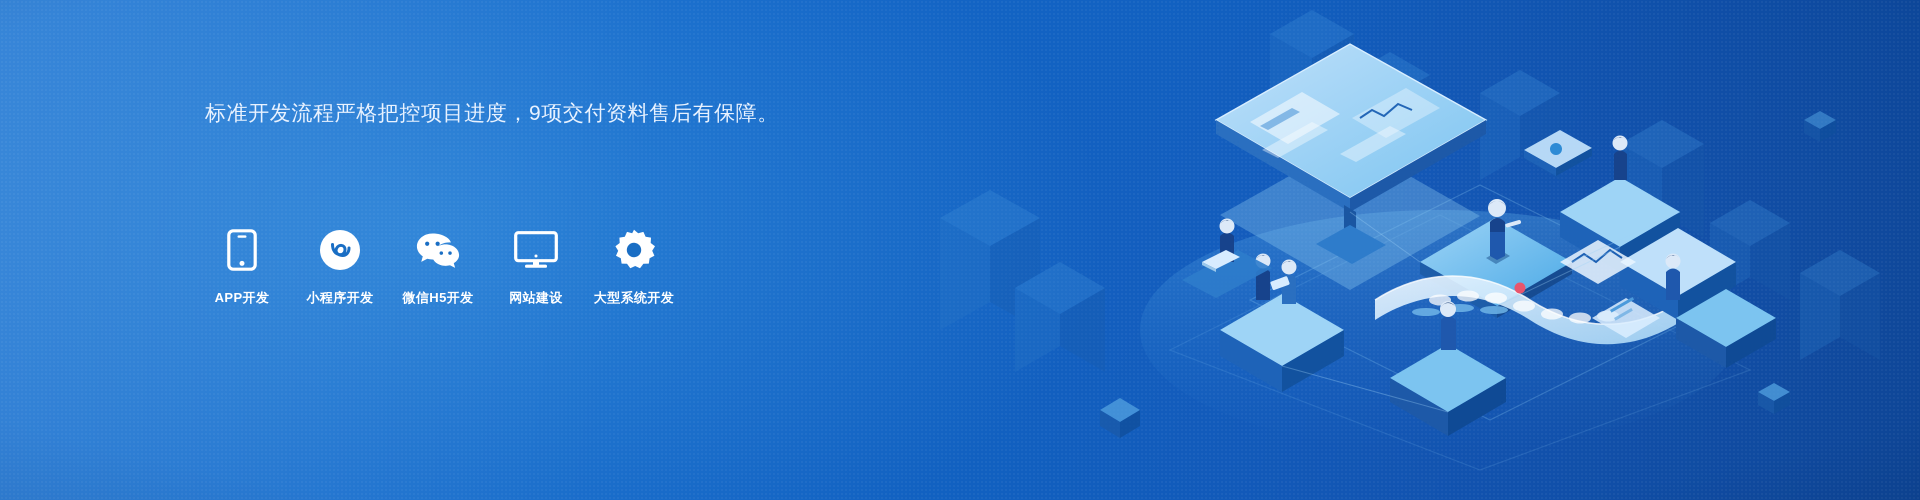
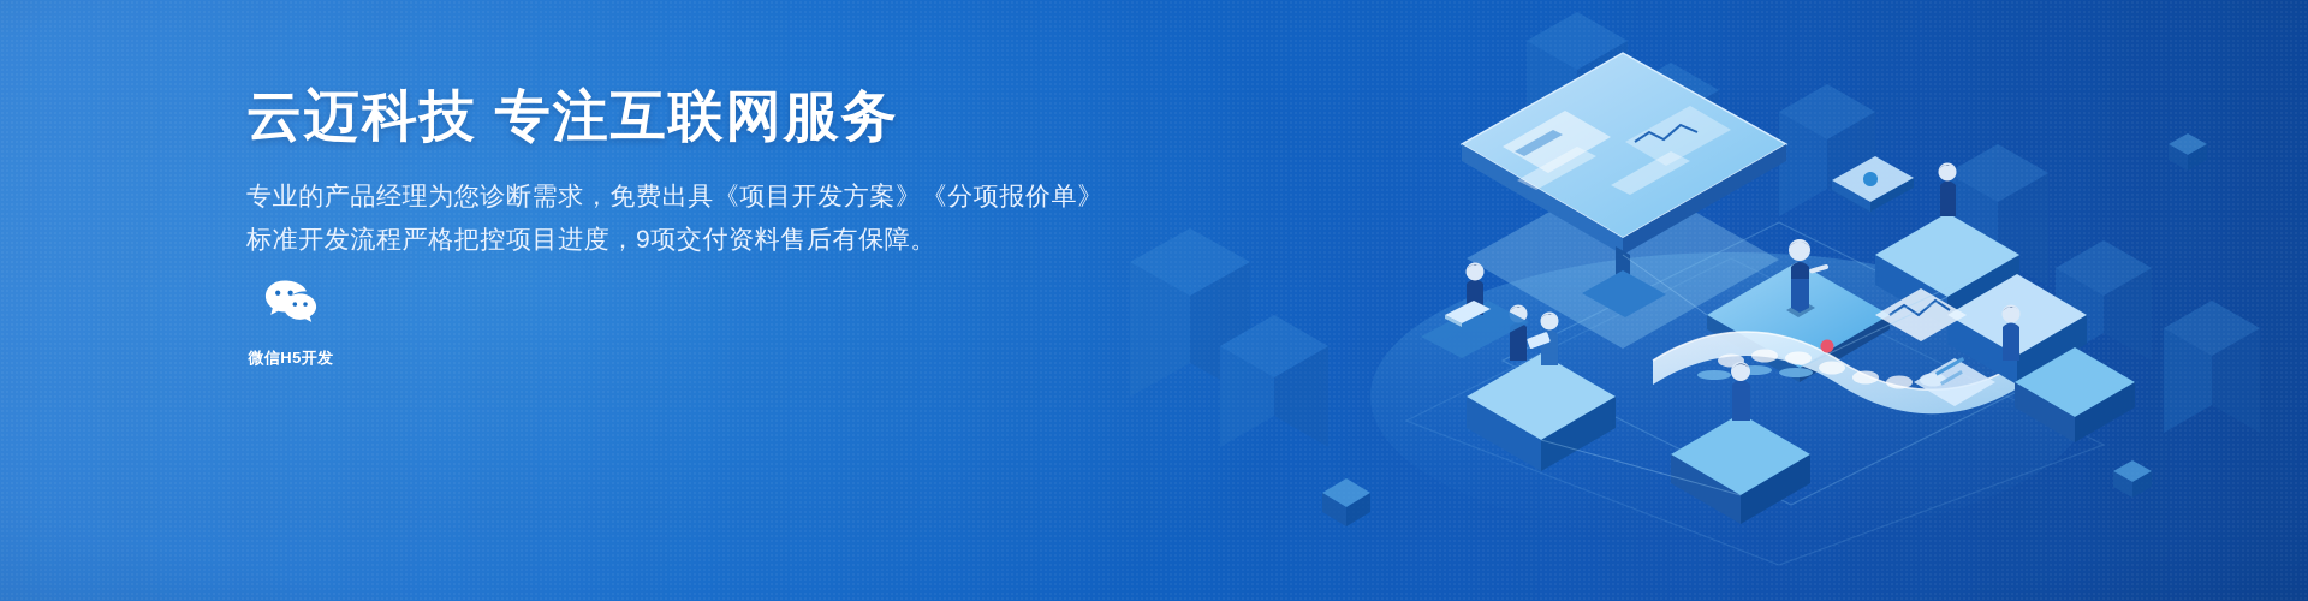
+ 云迈科技 专注互联网服务
+ 专业的产品经理为您诊断需求，免费出具《项目开发方案》《分项报价单》
  标准开发流程严格把控项目进度，9项交付资料售后有保障。
- APP开发
- 小程序开发
  微信H5开发
- 网站建设
- 大型系统开发
